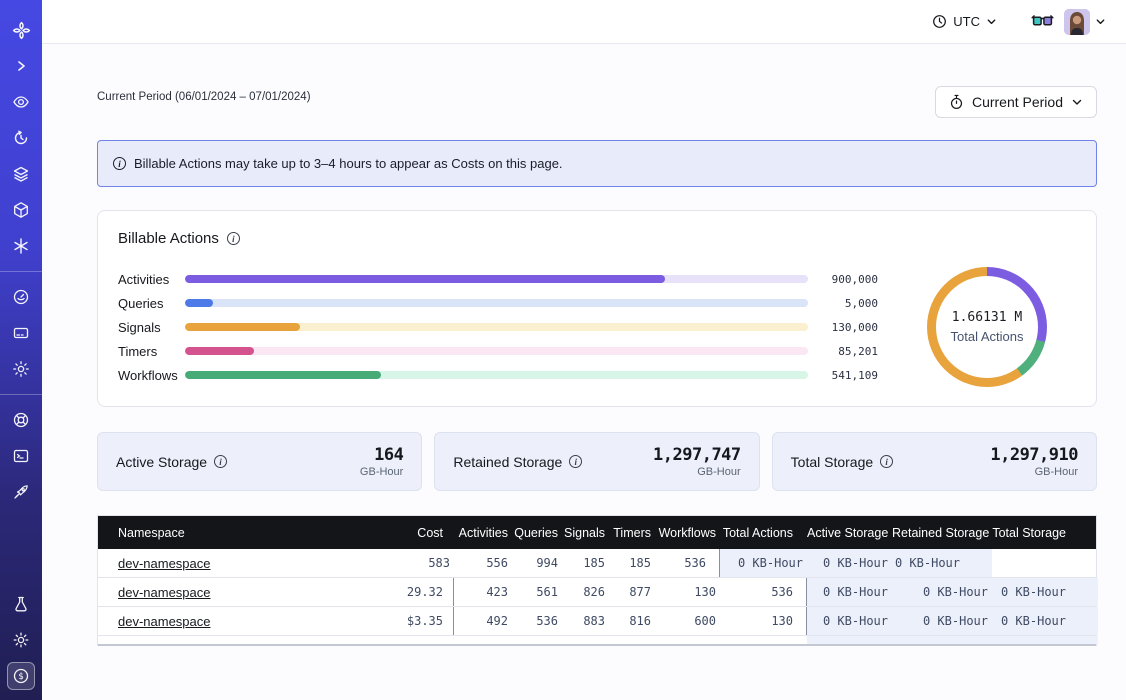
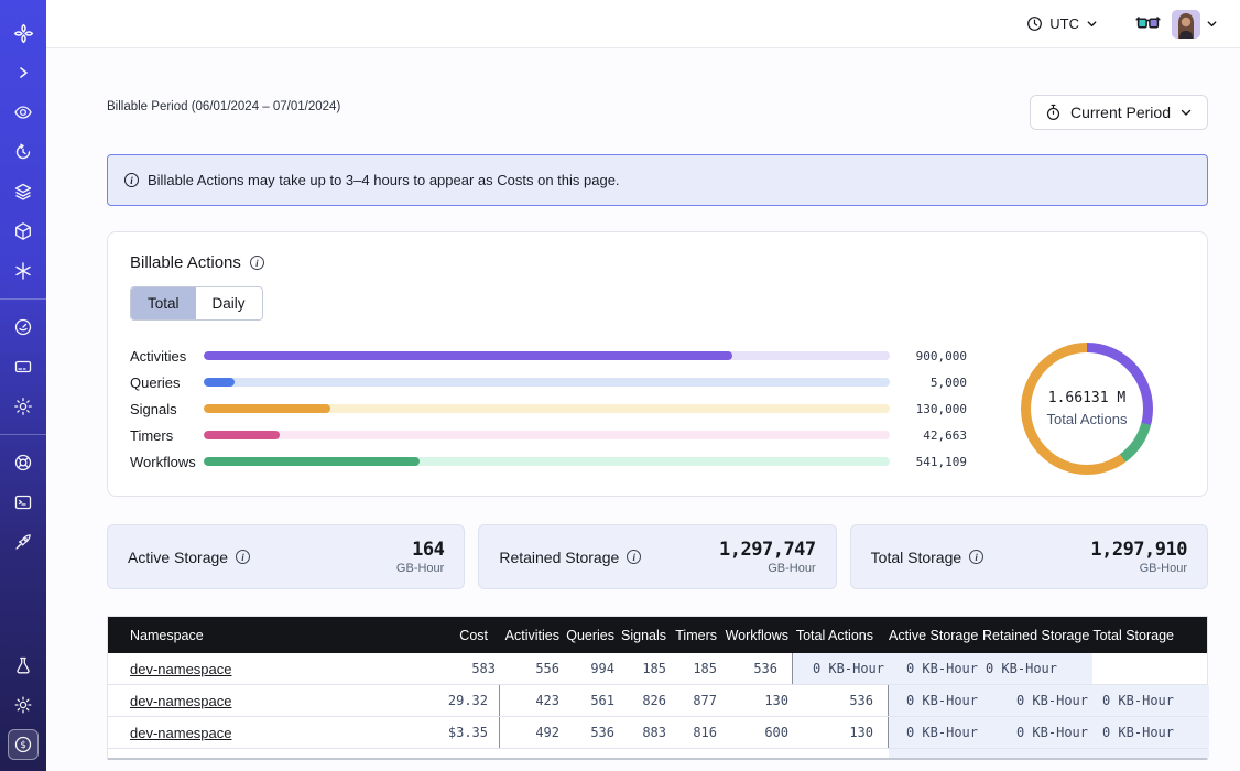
  $
  UTC
- Current Period (06/01/2024 – 07/01/2024)
+ Billable Period (06/01/2024 – 07/01/2024)
  Current Period
  i
  Billable Actions may take up to 3–4 hours to appear as Costs on this page.
  Billable Actions
  i
+ Total
+ Daily
  Activities
  900,000
  Queries
  5,000
  Signals
  130,000
  Timers
- 85,201
+ 42,663
  Workflows
  541,109
  1.66131 M
  Total Actions
  Active Storage
  i
  164
  GB-Hour
  Retained Storage
  i
  1,297,747
  GB-Hour
  Total Storage
  i
  1,297,910
  GB-Hour
  Namespace
  Cost
  Activities
  Queries
  Signals
  Timers
  Workflows
  Total Actions
  Active Storage
  Retained Storage
  Total Storage
  dev-namespace
  583
  556
  994
  185
  185
  536
  0 KB-Hour
  0 KB-Hour
  0 KB-Hour
  dev-namespace
  29.32
  423
  561
  826
  877
  130
  536
  0 KB-Hour
  0 KB-Hour
  0 KB-Hour
  dev-namespace
  $3.35
  492
  536
  883
  816
  600
  130
  0 KB-Hour
  0 KB-Hour
  0 KB-Hour
